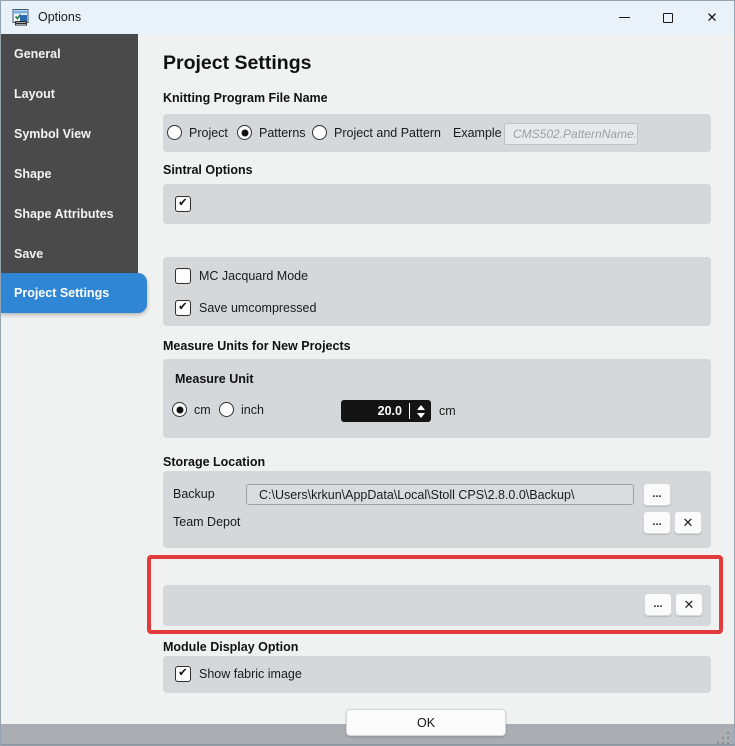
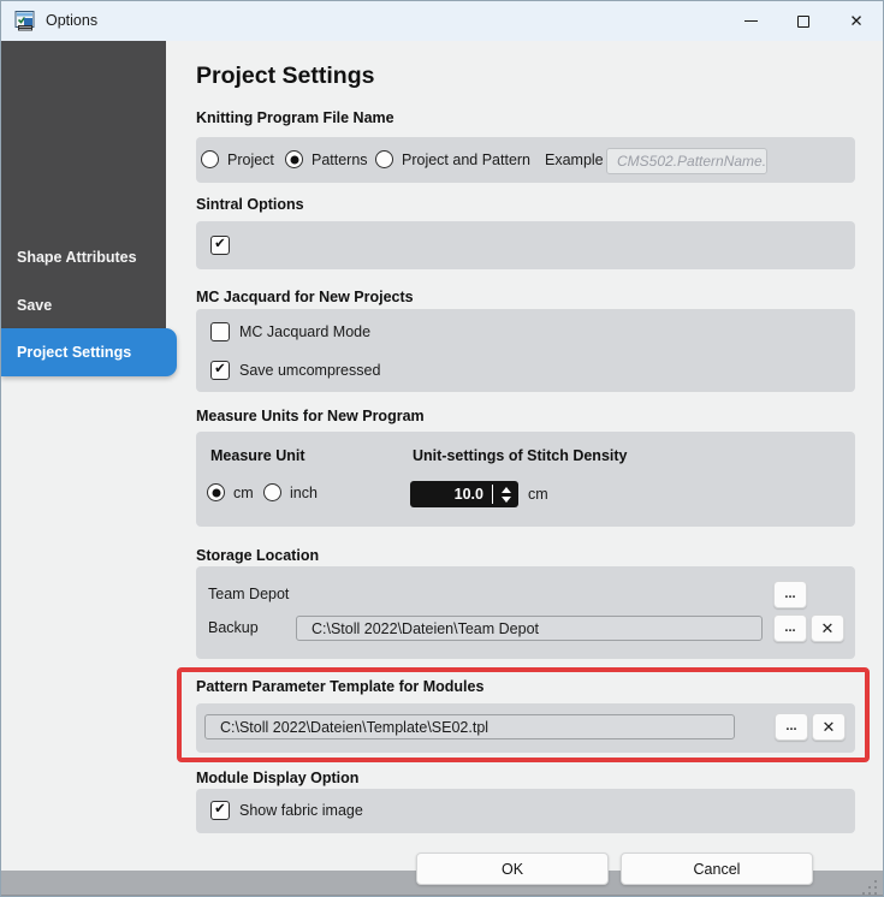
  Options
  ✕
- General
- Layout
- Symbol View
- Shape
  Shape Attributes
  Save
  Project Settings
  Project Settings
  Knitting Program File Name
  Project
  Patterns
  Project and Pattern
  Example
  CMS502.PatternName.
  Sintral Options
  ✔
+ MC Jacquard for New Projects
  MC Jacquard Mode
  ✔
  Save umcompressed
- Measure Units for New Projects
+ Measure Units for New Program
  Measure Unit
+ Unit-settings of Stitch Density
  cm
  inch
- 20.0
+ 10.0
  cm
  Storage Location
- Backup
+ Team Depot
- C:\Users\krkun\AppData\Local\Stoll CPS\2.8.0.0\Backup\
  ...
- Team Depot
+ Backup
+ C:\Stoll 2022\Dateien\Team Depot
  ...
  ✕
+ Pattern Parameter Template for Modules
+ C:\Stoll 2022\Dateien\Template\SE02.tpl
  ...
  ✕
  Module Display Option
  ✔
  Show fabric image
  OK
+ Cancel
